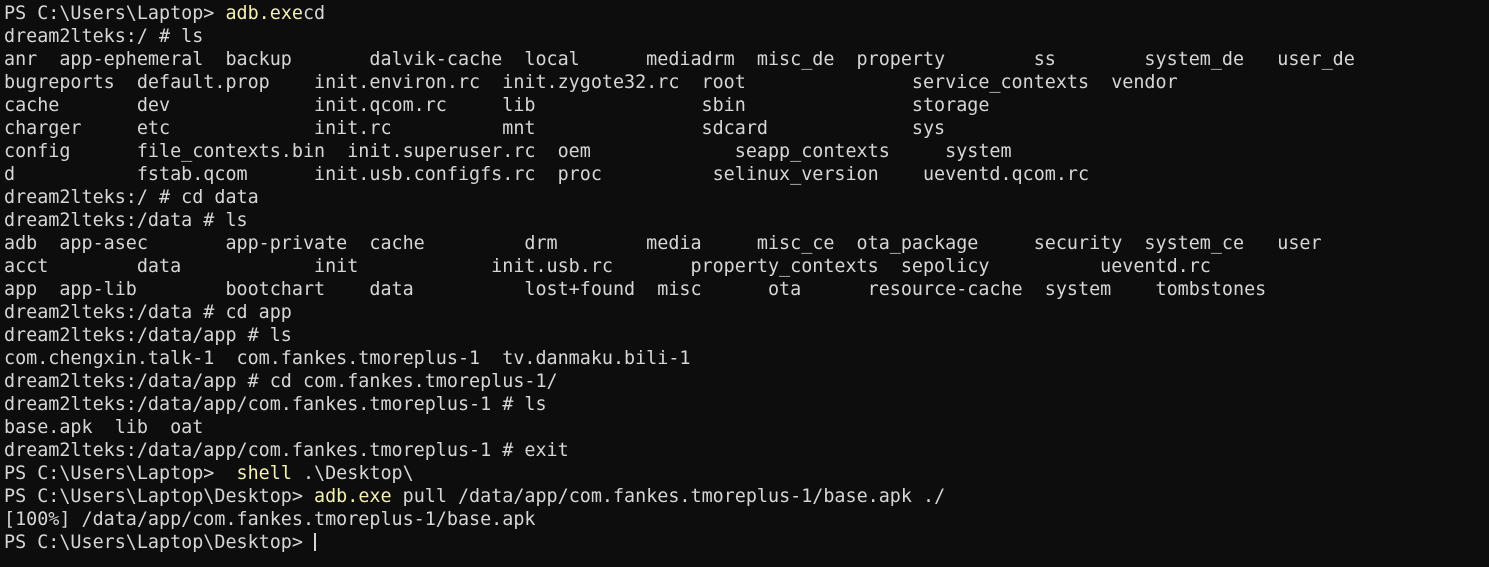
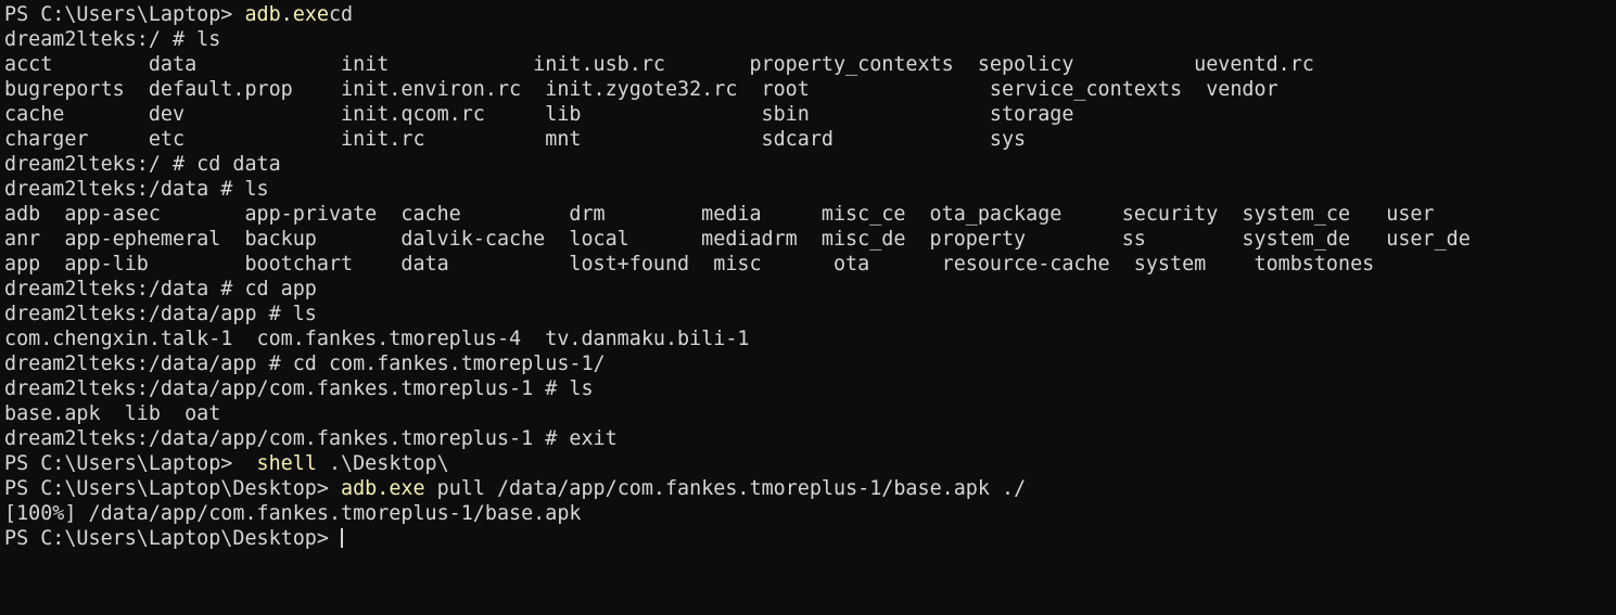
  PS C:\Users\Laptop> adb.execd
  dream2lteks:/ # ls
- anr app-ephemeral backup dalvik-cache local mediadrm misc_de property ss system_de user_de
+ acct data init init.usb.rc property_contexts sepolicy ueventd.rc
  bugreports default.prop init.environ.rc init.zygote32.rc root service_contexts vendor
  cache dev init.qcom.rc lib sbin storage
  charger etc init.rc mnt sdcard sys
- config file_contexts.bin init.superuser.rc oem seapp_contexts system
- d fstab.qcom init.usb.configfs.rc proc selinux_version ueventd.qcom.rc
  dream2lteks:/ # cd data
  dream2lteks:/data # ls
  adb app-asec app-private cache drm media misc_ce ota_package security system_ce user
- acct data init init.usb.rc property_contexts sepolicy ueventd.rc
+ anr app-ephemeral backup dalvik-cache local mediadrm misc_de property ss system_de user_de
  app app-lib bootchart data lost+found misc ota resource-cache system tombstones
  dream2lteks:/data # cd app
  dream2lteks:/data/app # ls
- com.chengxin.talk-1 com.fankes.tmoreplus-1 tv.danmaku.bili-1
+ com.chengxin.talk-1 com.fankes.tmoreplus-4 tv.danmaku.bili-1
  dream2lteks:/data/app # cd com.fankes.tmoreplus-1/
  dream2lteks:/data/app/com.fankes.tmoreplus-1 # ls
  base.apk lib oat
  dream2lteks:/data/app/com.fankes.tmoreplus-1 # exit
  PS C:\Users\Laptop> shell .\Desktop\
  PS C:\Users\Laptop\Desktop> adb.exe pull /data/app/com.fankes.tmoreplus-1/base.apk ./
  [100%] /data/app/com.fankes.tmoreplus-1/base.apk
  PS C:\Users\Laptop\Desktop>
